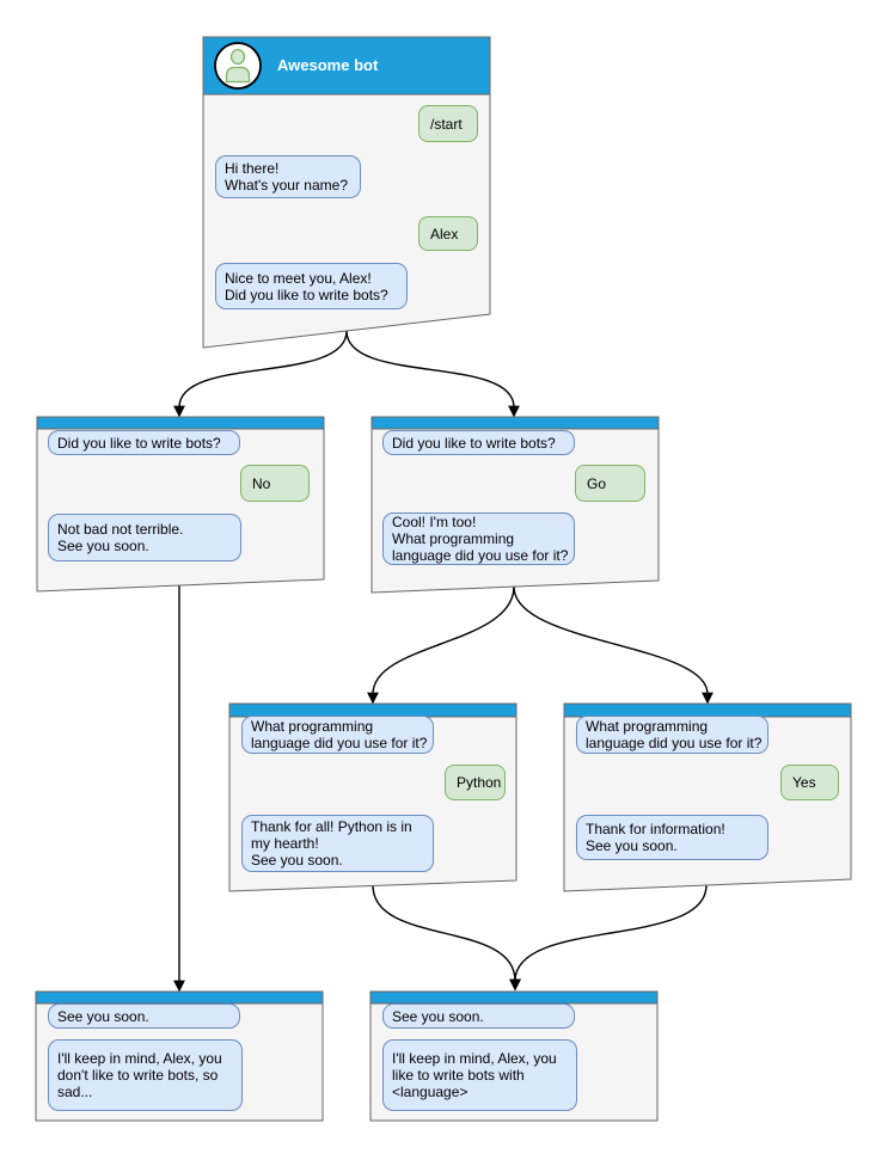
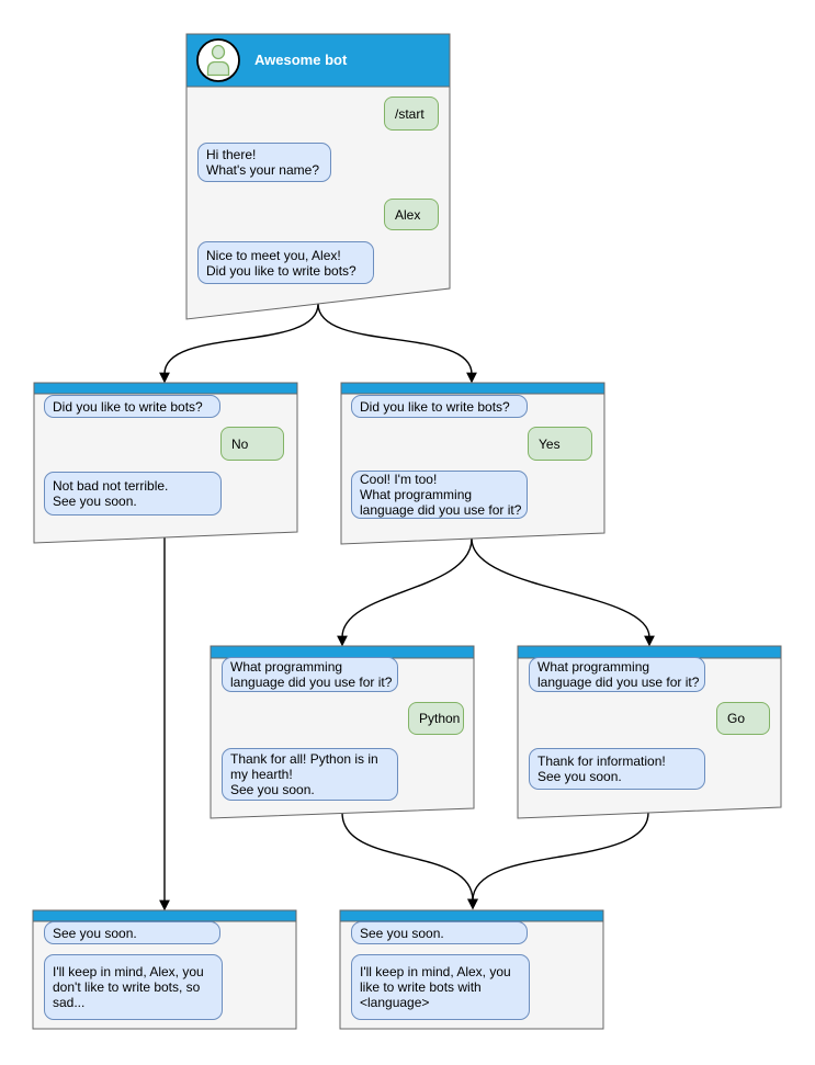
  Awesome bot
  /start
  Hi there!
  What's your name?
  Alex
  Nice to meet you, Alex!
  Did you like to write bots?
  Did you like to write bots?
  No
  Not bad not terrible.
  See you soon.
  Did you like to write bots?
- Go
+ Yes
  Cool! I'm too!
  What programming
  language did you use for it?
  What programming
  language did you use for it?
  Python
  Thank for all! Python is in
  my hearth!
  See you soon.
  What programming
  language did you use for it?
- Yes
+ Go
  Thank for information!
  See you soon.
  See you soon.
  I'll keep in mind, Alex, you
  don't like to write bots, so
  sad...
  See you soon.
  I'll keep in mind, Alex, you
  like to write bots with
  <language>
